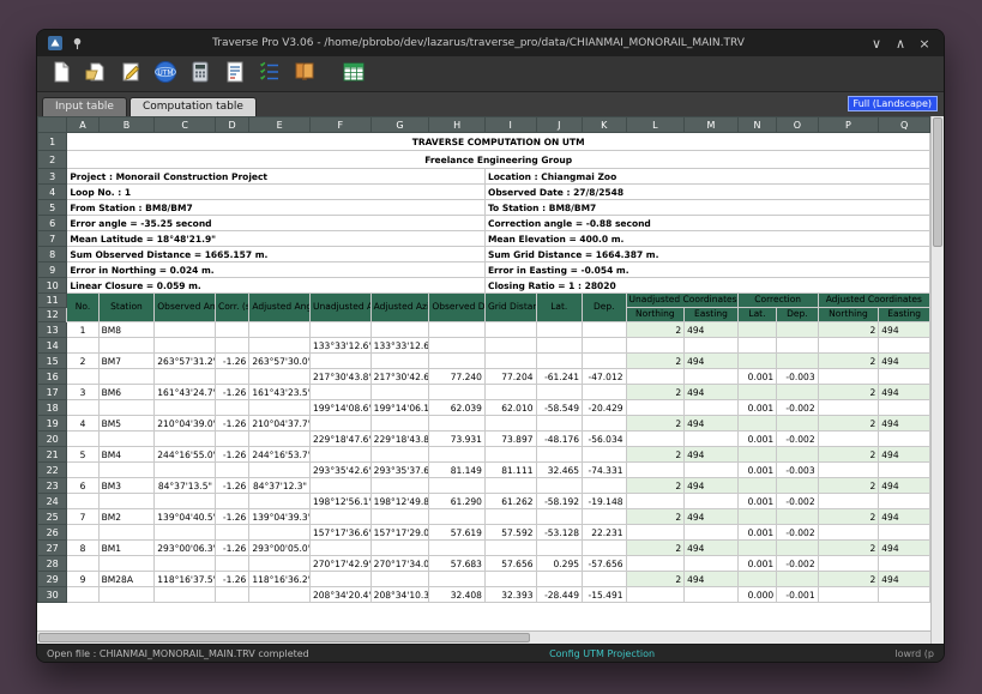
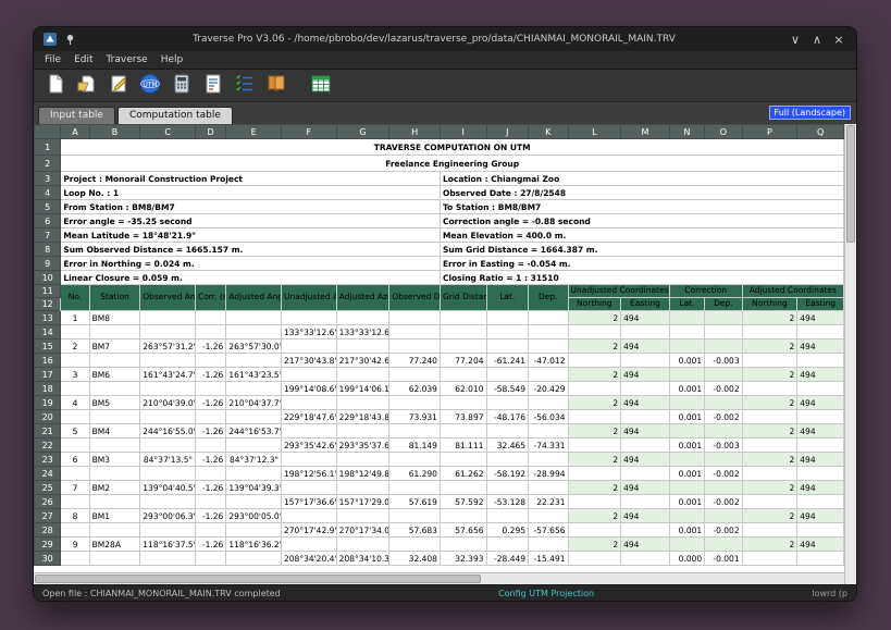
  Traverse Pro V3.06 - /home/pbrobo/dev/lazarus/traverse_pro/data/CHIANMAI_MONORAIL_MAIN.TRV
  ∨
  ∧
  ×
+ File
+ Edit
+ Traverse
+ Help
  Input table
  Computation table
  Full (Landscape)
  	A	B	C	D	E	F	G	H	I	J	K	L	M	N	O	P	Q
  1	TRAVERSE COMPUTATION ON UTM
  2	Freelance Engineering Group
  3	Project : Monorail Construction Project	Location : Chiangmai Zoo
  4	Loop No. : 1	Observed Date : 27/8/2548
  5	From Station : BM8/BM7	To Station : BM8/BM7
  6	Error angle = -35.25 second	Correction angle = -0.88 second
  7	Mean Latitude = 18°48'21.9"	Mean Elevation = 400.0 m.
  8	Sum Observed Distance = 1665.157 m.	Sum Grid Distance = 1664.387 m.
  9	Error in Northing = 0.024 m.	Error in Easting = -0.054 m.
- 10	Linear Closure = 0.059 m.	Closing Ratio = 1 : 28020
+ 10	Linear Closure = 0.059 m.	Closing Ratio = 1 : 31510
  11	No.	Station	Observed An	Corr. (s	Adjusted Ang	Unadjusted A	Adjusted Azi	Observed D	Grid Dista	Lat.	Dep.	Unadjusted Coordinates	Correction	Adjusted Coordinates
  12	Northing	Easting	Lat.	Dep.	Northing	Easting
  13	1	BM8										2	494			2	494
  14						133°33'12.6"	133°33'12.6
  15	2	BM7	263°57'31.2"	-1.26	263°57'30.0"							2	494			2	494
  16						217°30'43.8"	217°30'42.6	77.240	77.204	-61.241	-47.012			0.001	-0.003
  17	3	BM6	161°43'24.7"	-1.26	161°43'23.5"							2	494			2	494
  18						199°14'08.6"	199°14'06.1	62.039	62.010	-58.549	-20.429			0.001	-0.002
  19	4	BM5	210°04'39.0"	-1.26	210°04'37.7"							2	494			2	494
  20						229°18'47.6"	229°18'43.8	73.931	73.897	-48.176	-56.034			0.001	-0.002
  21	5	BM4	244°16'55.0"	-1.26	244°16'53.7"							2	494			2	494
  22						293°35'42.6"	293°35'37.6	81.149	81.111	32.465	-74.331			0.001	-0.003
  23	6	BM3	84°37'13.5"	-1.26	84°37'12.3"							2	494			2	494
- 24						198°12'56.1"	198°12'49.8	61.290	61.262	-58.192	-19.148			0.001	-0.002
+ 24						198°12'56.1"	198°12'49.8	61.290	61.262	-58.192	-28.994			0.001	-0.002
  25	7	BM2	139°04'40.5"	-1.26	139°04'39.3"							2	494			2	494
  26						157°17'36.6"	157°17'29.0	57.619	57.592	-53.128	22.231			0.001	-0.002
  27	8	BM1	293°00'06.3"	-1.26	293°00'05.0"							2	494			2	494
  28						270°17'42.9"	270°17'34.0	57.683	57.656	0.295	-57.656			0.001	-0.002
  29	9	BM28A	118°16'37.5"	-1.26	118°16'36.2"							2	494			2	494
  30						208°34'20.4"	208°34'10.3	32.408	32.393	-28.449	-15.491			0.000	-0.001
  Open file : CHIANMAI_MONORAIL_MAIN.TRV completed
  Config UTM Projection
  lowrd (p
